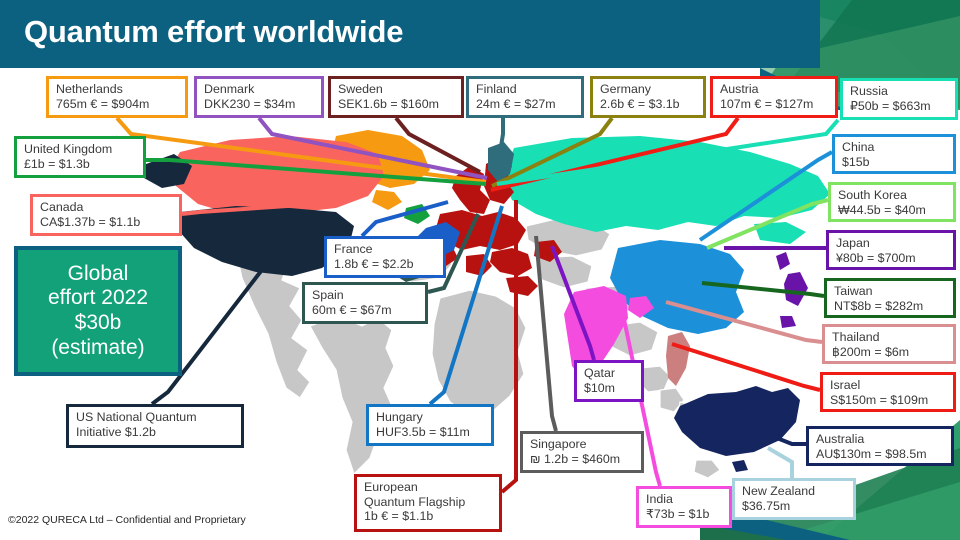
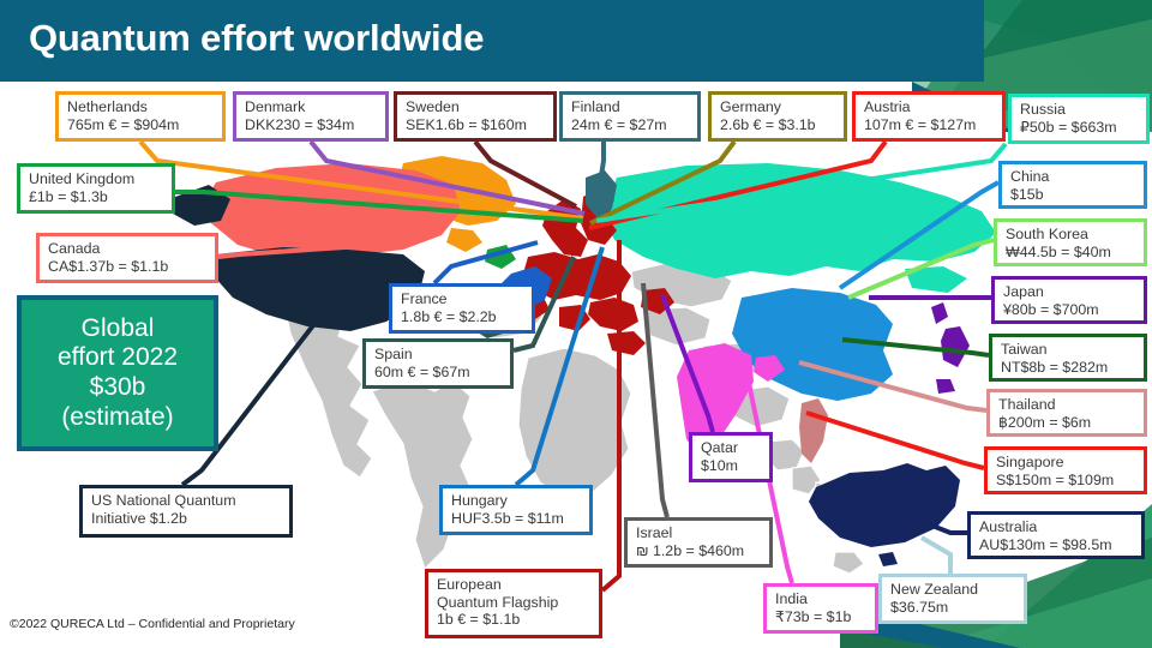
  Quantum effort worldwide
  Global
  effort 2022
  $30b
  (estimate)
  Netherlands
  765m € = $904m
  Denmark
  DKK230 = $34m
  Sweden
  SEK1.6b = $160m
  Finland
  24m € = $27m
  Germany
  2.6b € = $3.1b
  Austria
  107m € = $127m
  Russia
  ₽50b = $663m
  China
  $15b
  South Korea
  ₩44.5b = $40m
  Japan
  ¥80b = $700m
  Taiwan
  NT$8b = $282m
  Thailand
  ฿200m = $6m
- Israel
+ Singapore
  S$150m = $109m
  Australia
  AU$130m = $98.5m
  New Zealand
  $36.75m
  United Kingdom
  £1b = $1.3b
  Canada
  CA$1.37b = $1.1b
  France
  1.8b € = $2.2b
  Spain
  60m € = $67m
  US National Quantum
  Initiative $1.2b
  Hungary
  HUF3.5b = $11m
  European
  Quantum Flagship
  1b € = $1.1b
- Singapore
+ Israel
  ₪ 1.2b = $460m
  Qatar
  $10m
  India
  ₹73b = $1b
  ©2022 QURECA Ltd – Confidential and Proprietary
